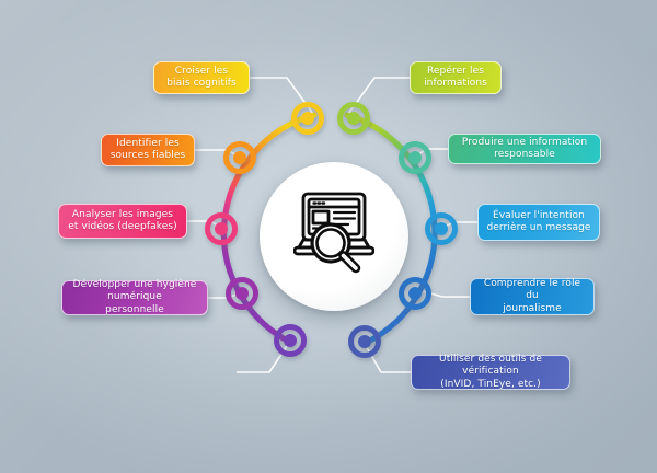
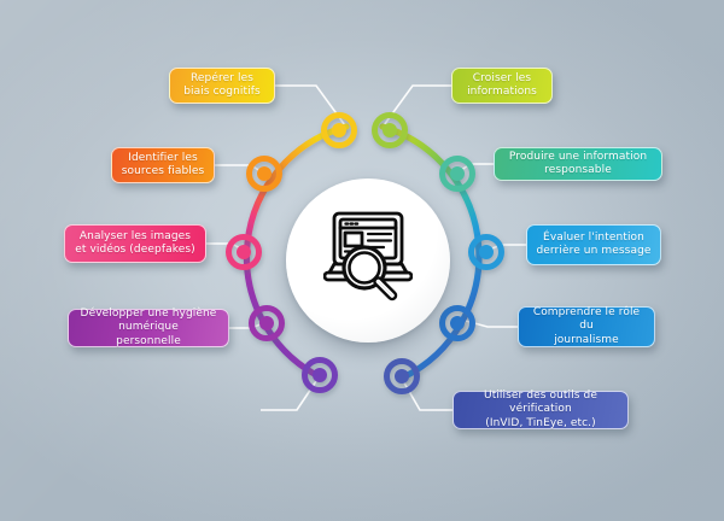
- Croiser les
+ Repérer les
  biais cognitifs
  Identifier les
  sources fiables
  Analyser les images
  et vidéos (deepfakes)
  Développer une hygiène numérique
  personnelle
- Repérer les
+ Croiser les
  informations
  Produire une information responsable
  Évaluer l'intention
  derrière un message
  Comprendre le rôle du
  journalisme
  Utiliser des outils de vérification
  (InVID, TinEye, etc.)
